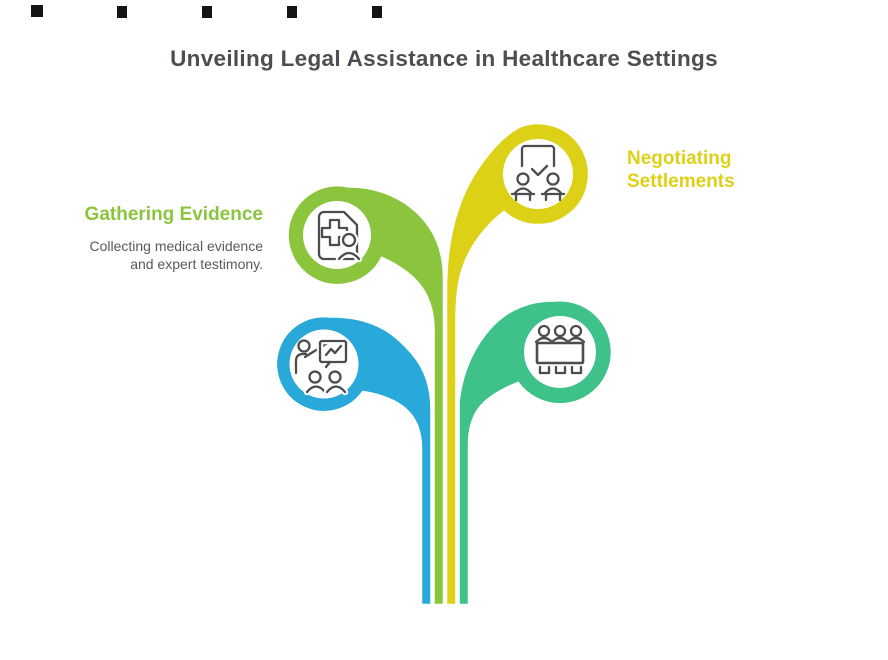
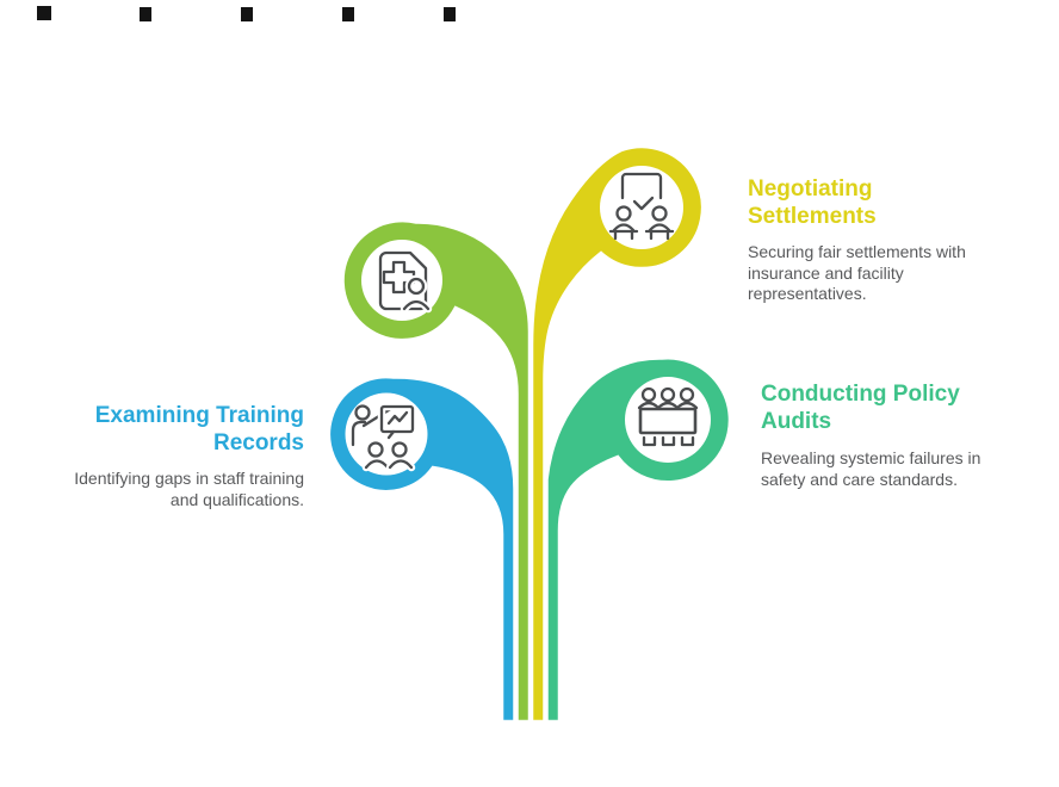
- Unveiling Legal Assistance in Healthcare Settings
- Gathering Evidence
- Collecting medical evidence and expert testimony.
  Negotiating Settlements
+ Securing fair settlements with insurance and facility representatives.
+ Examining Training Records
+ Identifying gaps in staff training and qualifications.
+ Conducting Policy Audits
+ Revealing systemic failures in safety and care standards.
